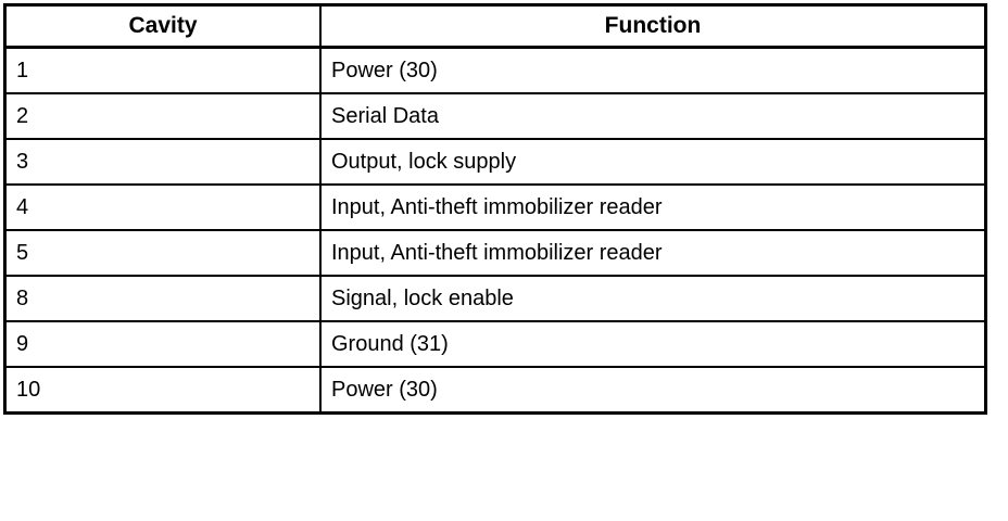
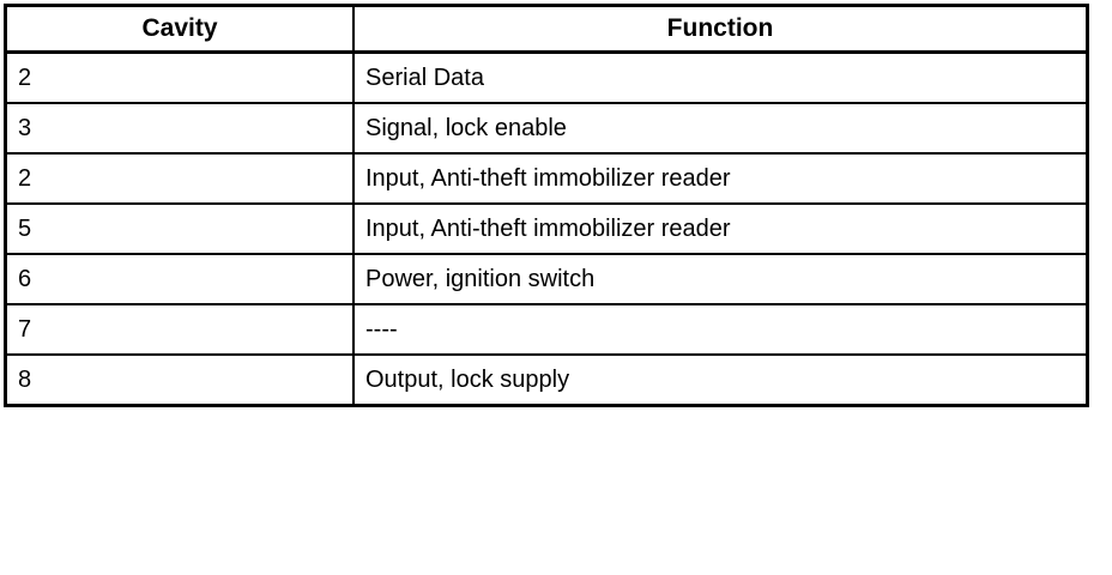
  Cavity	Function
- 1	Power (30)
  2	Serial Data
- 3	Output, lock supply
+ 3	Signal, lock enable
- 4	Input, Anti-theft immobilizer reader
+ 2	Input, Anti-theft immobilizer reader
  5	Input, Anti-theft immobilizer reader
+ 6	Power, ignition switch
+ 7	----
- 8	Signal, lock enable
+ 8	Output, lock supply
- 9	Ground (31)
- 10	Power (30)
